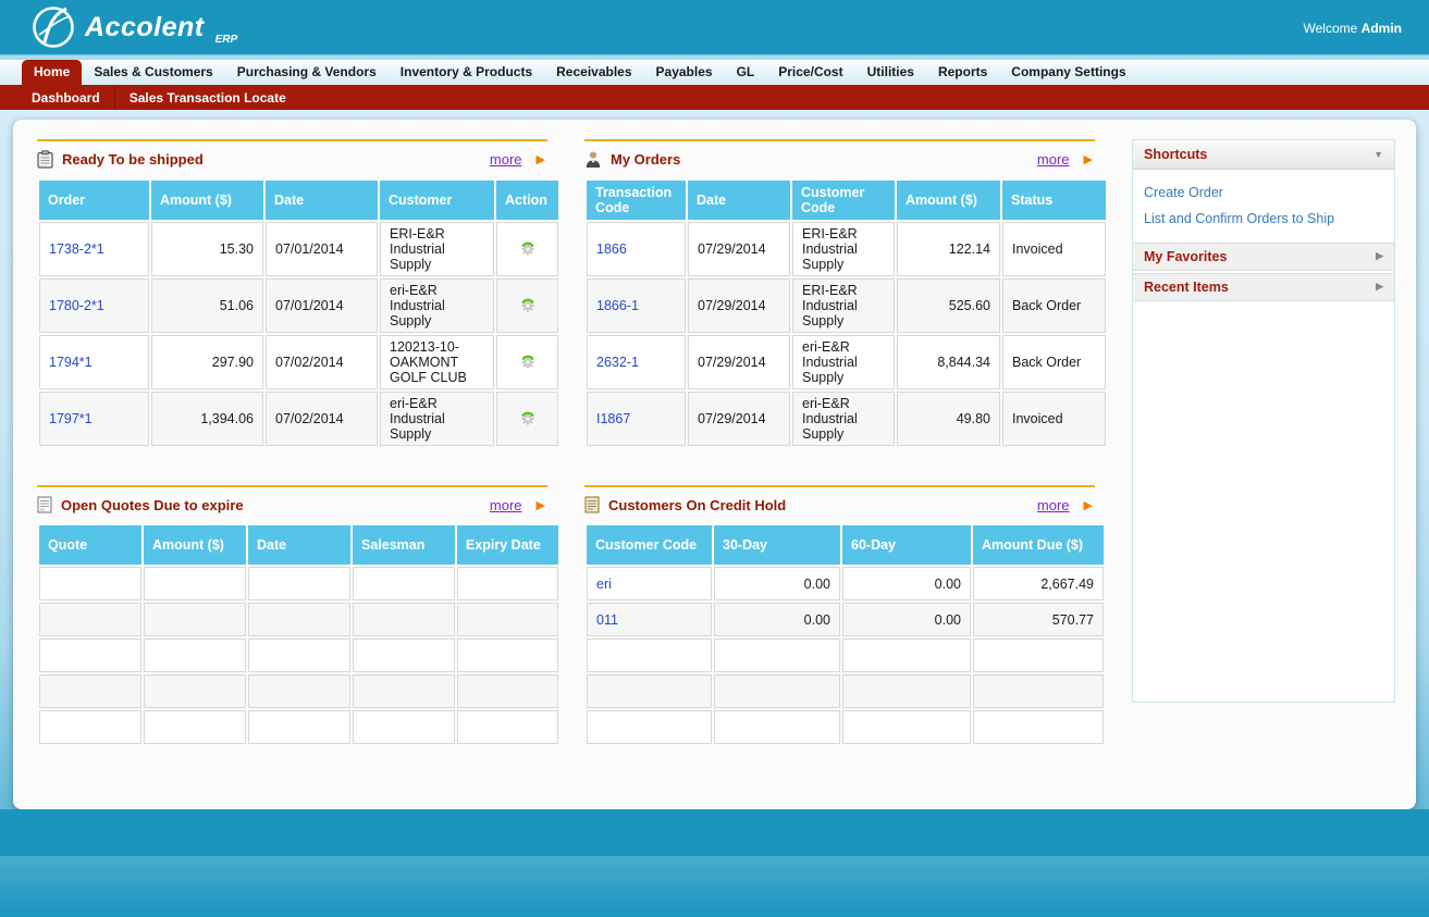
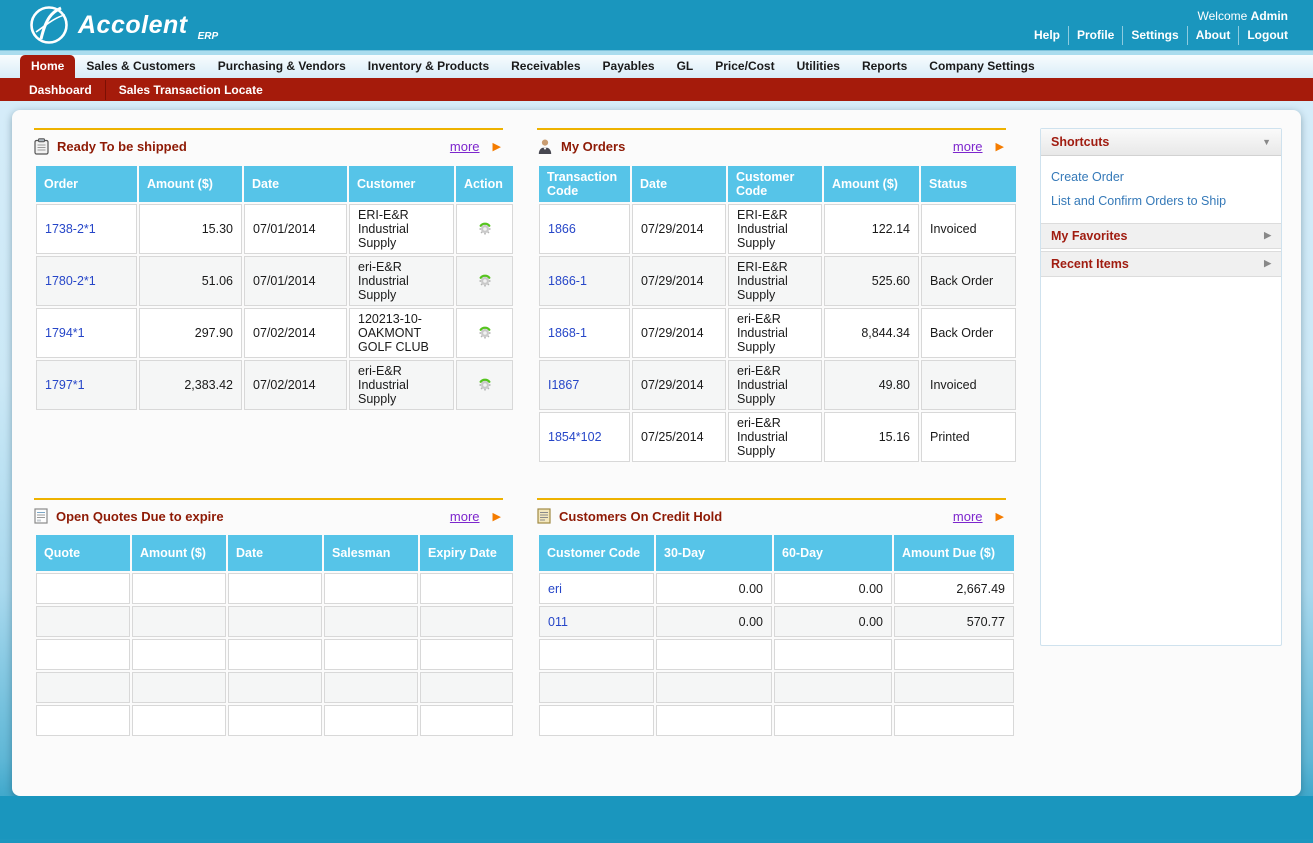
  Accolent
  ERP
  Welcome Admin
+ Help
+ Profile
+ Settings
+ About
+ Logout
  Home
  Sales & Customers
  Purchasing & Vendors
  Inventory & Products
  Receivables
  Payables
  GL
  Price/Cost
  Utilities
  Reports
  Company Settings
  Dashboard
  Sales Transaction Locate
  Ready To be shipped
  more
  ▶
  Order	Amount ($)	Date	Customer	Action
  1738-2*1	15.30	07/01/2014	ERI-E&R Industrial Supply
  1780-2*1	51.06	07/01/2014	eri-E&R Industrial Supply
  1794*1	297.90	07/02/2014	120213-10-OAKMONT GOLF CLUB
- 1797*1	1,394.06	07/02/2014	eri-E&R Industrial Supply
+ 1797*1	2,383.42	07/02/2014	eri-E&R Industrial Supply
  My Orders
  more
  ▶
  Transaction Code	Date	Customer Code	Amount ($)	Status
  1866	07/29/2014	ERI-E&R Industrial Supply	122.14	Invoiced
  1866-1	07/29/2014	ERI-E&R Industrial Supply	525.60	Back Order
- 2632-1	07/29/2014	eri-E&R Industrial Supply	8,844.34	Back Order
+ 1868-1	07/29/2014	eri-E&R Industrial Supply	8,844.34	Back Order
  I1867	07/29/2014	eri-E&R Industrial Supply	49.80	Invoiced
+ 1854*102	07/25/2014	eri-E&R Industrial Supply	15.16	Printed
  Shortcuts
  ▼
  Create Order
  List and Confirm Orders to Ship
  My Favorites
  ▶
  Recent Items
  ▶
  Open Quotes Due to expire
  more
  ▶
  Quote	Amount ($)	Date	Salesman	Expiry Date
  Customers On Credit Hold
  more
  ▶
  Customer Code	30-Day	60-Day	Amount Due ($)
  eri	0.00	0.00	2,667.49
  011	0.00	0.00	570.77
